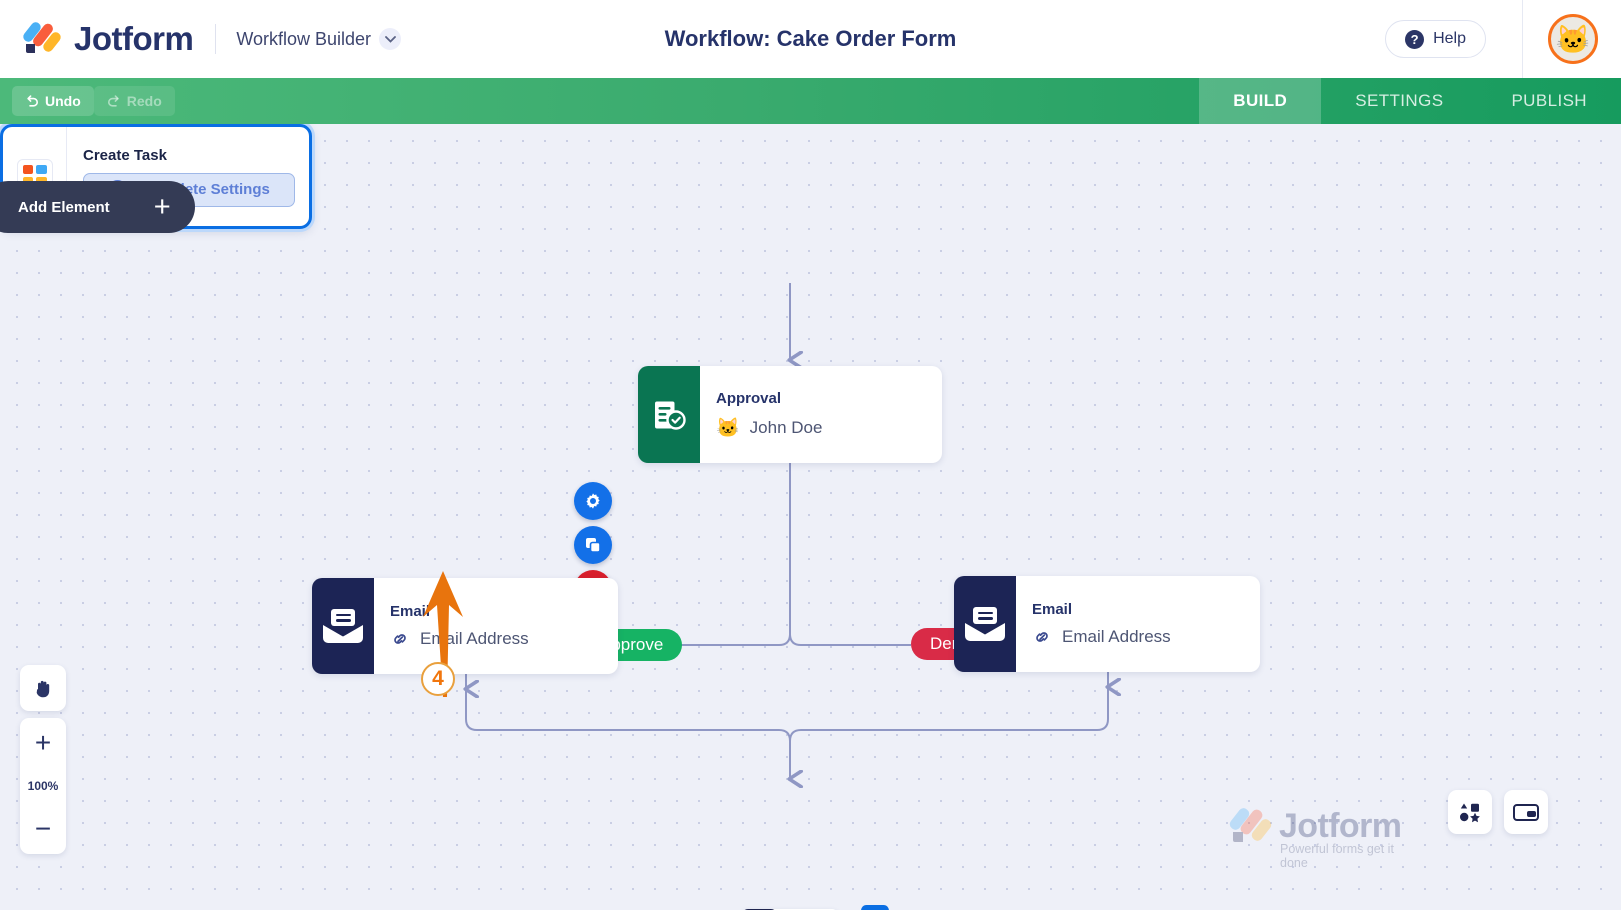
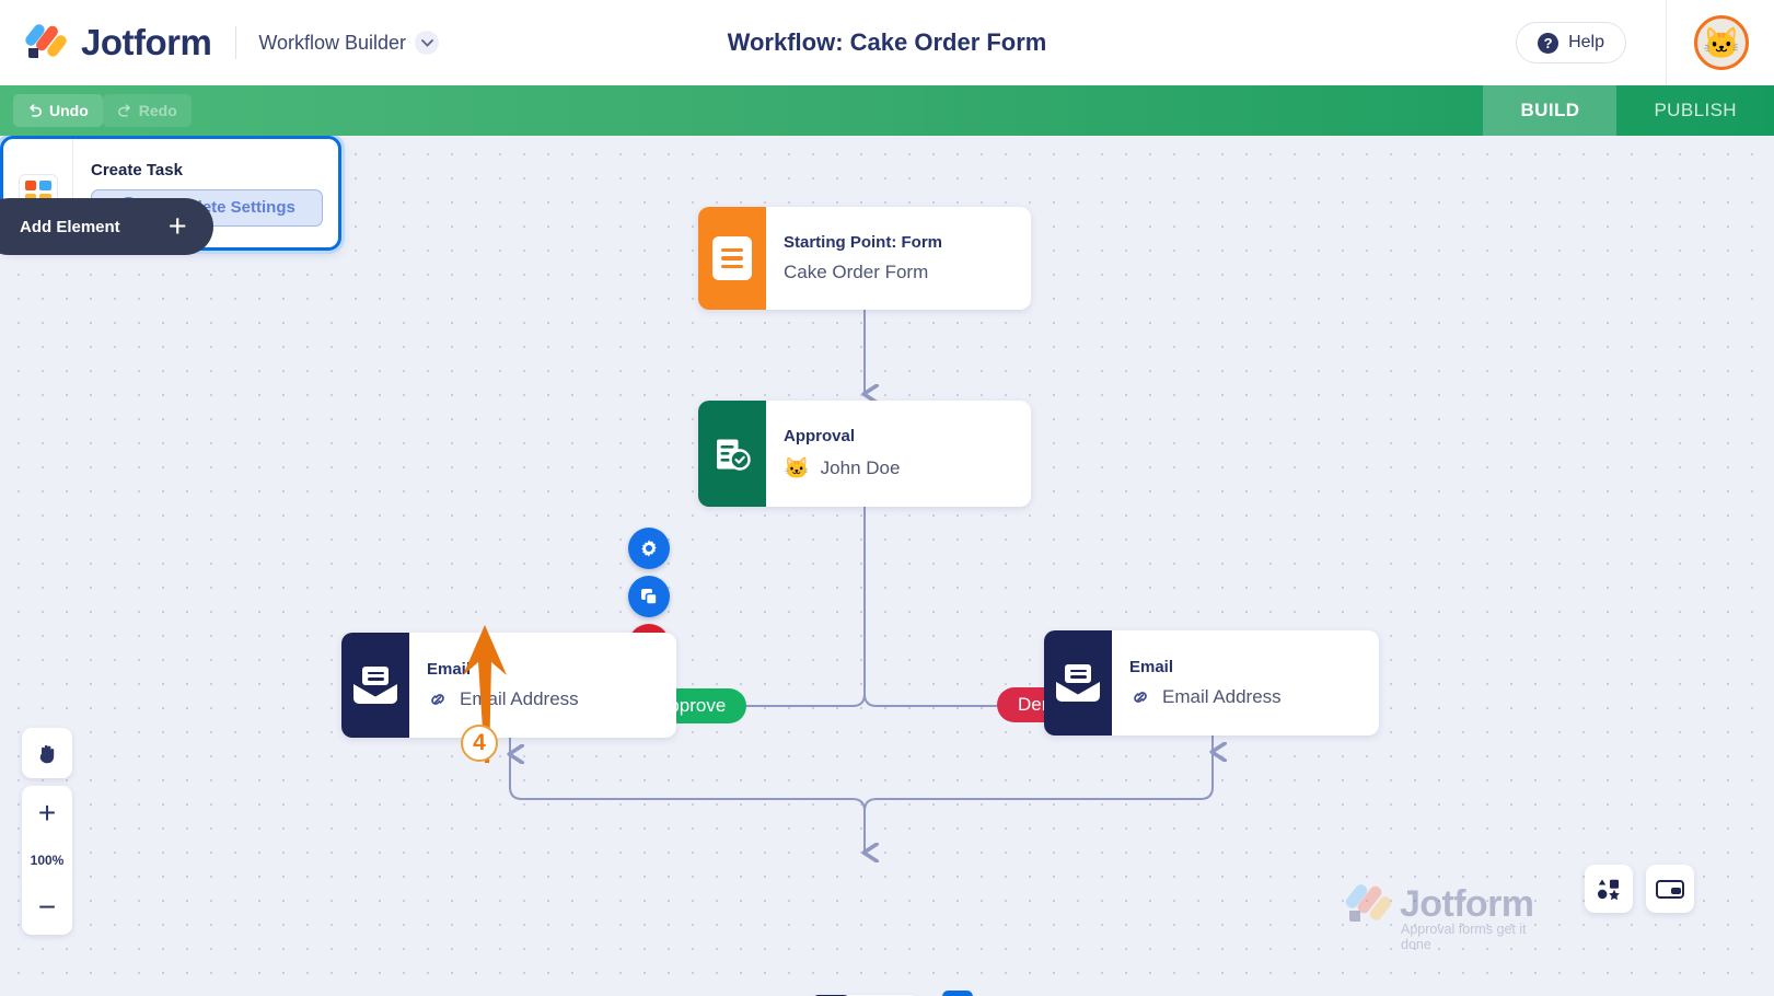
  Jotform
  Workflow Builder
  Workflow: Cake Order Form
  ?
  Help
  🐱
  Undo
  Redo
  BUILD
- SETTINGS
  PUBLISH
  Add Element
  +
+ Starting Point: Form
+ Cake Order Form
  Approval
  🐱
  John Doe
  Create Task
  prove
  Emai
  Email Address
  Email
  Email Address
  4
  +
  100%
  −
  Jotform
- Powerful forms get it done
+ Approval forms get it done
